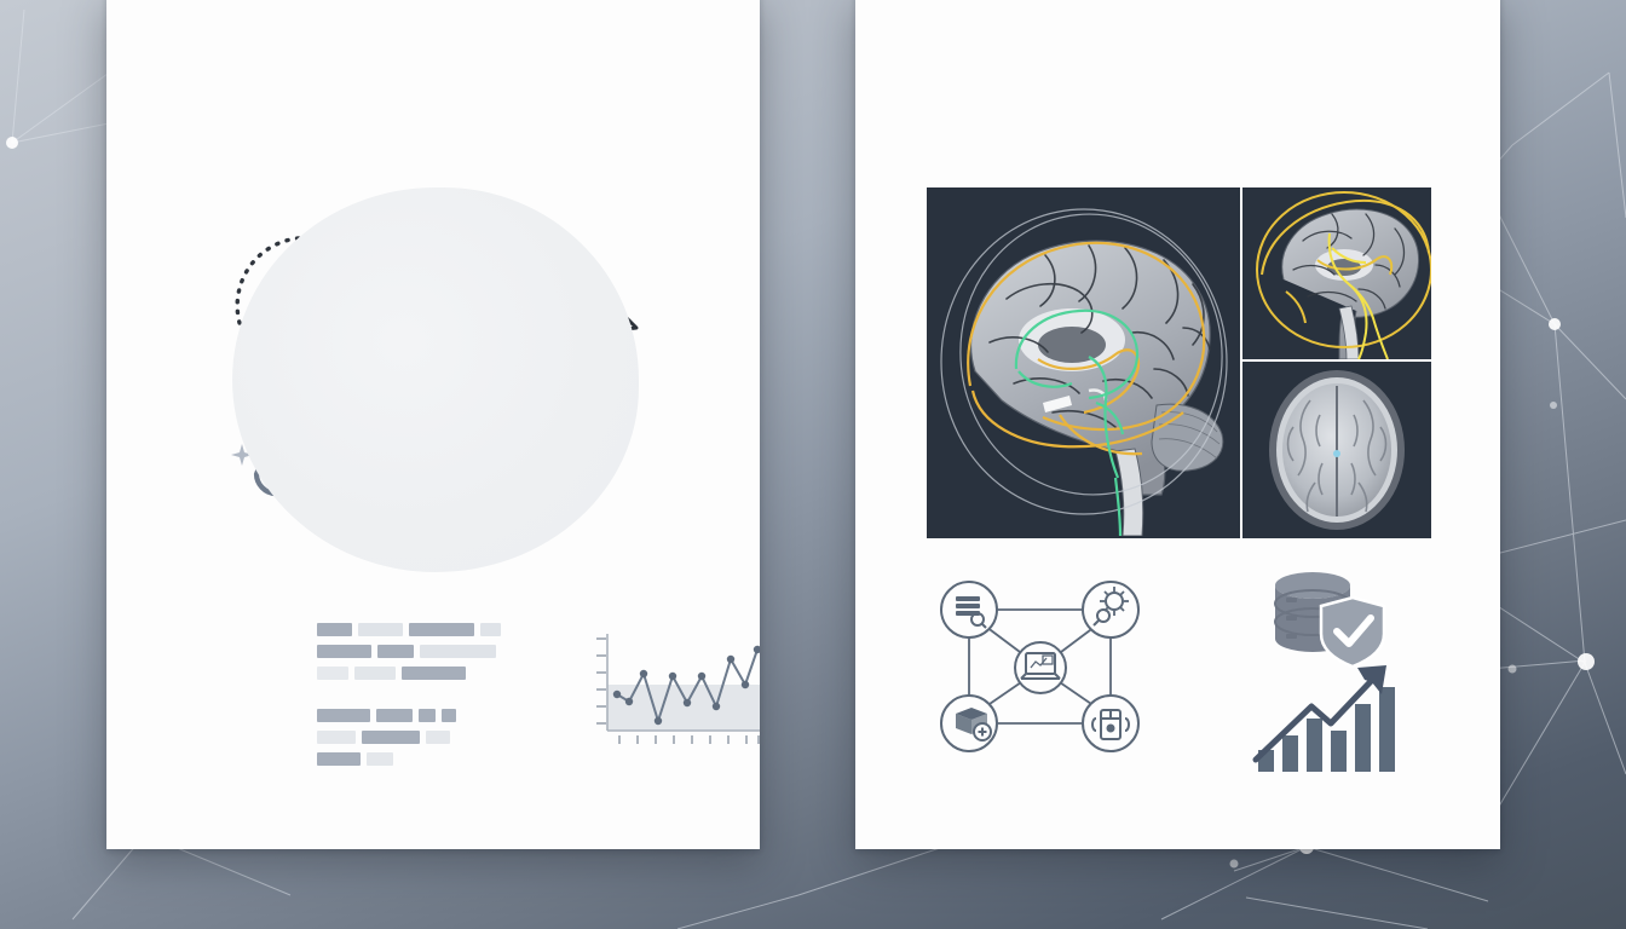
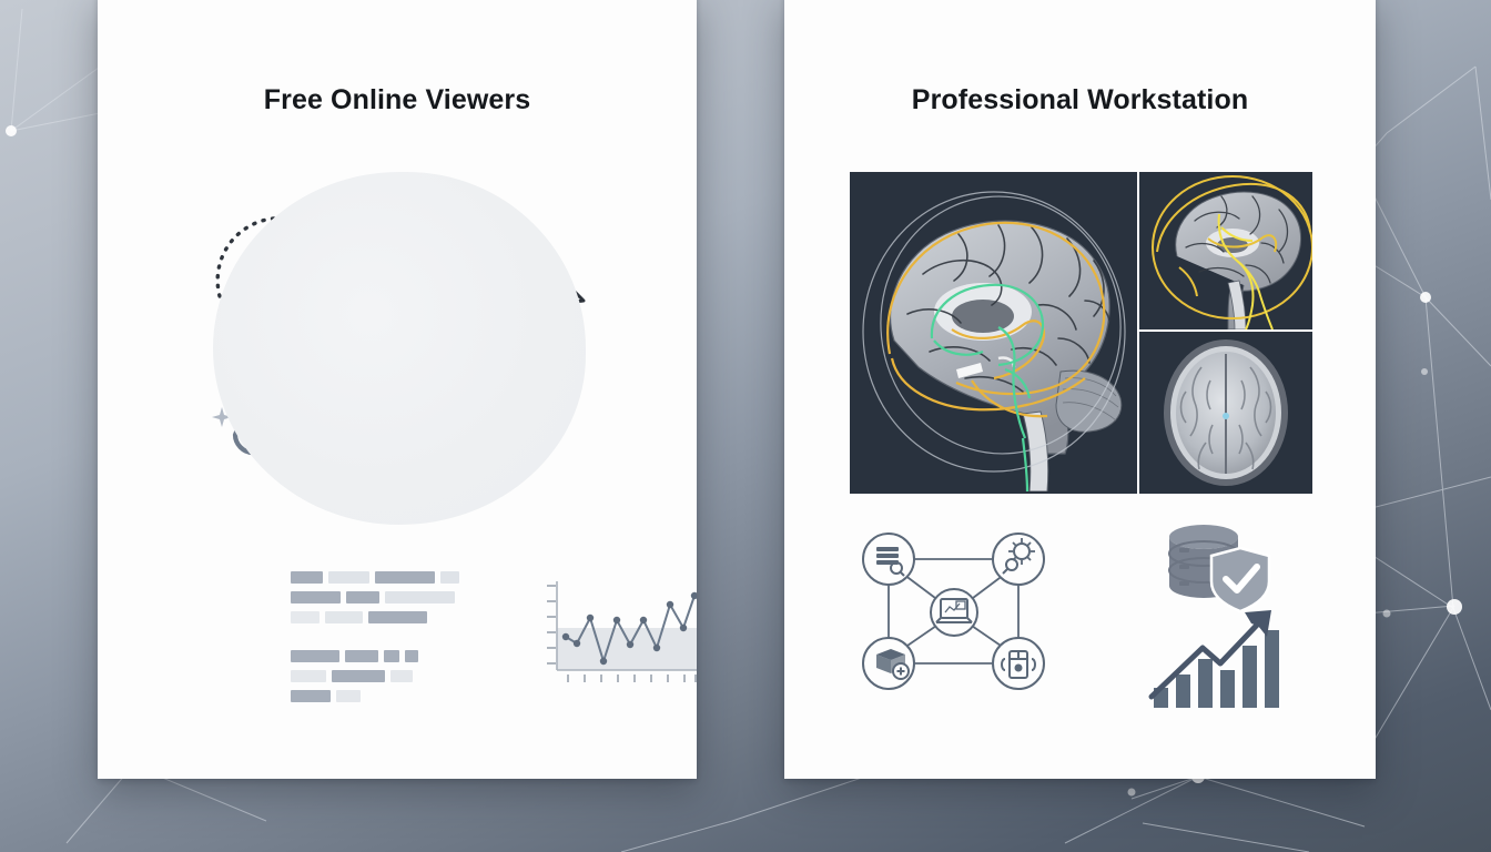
+ Free Online Viewers
+ Professional Workstation
